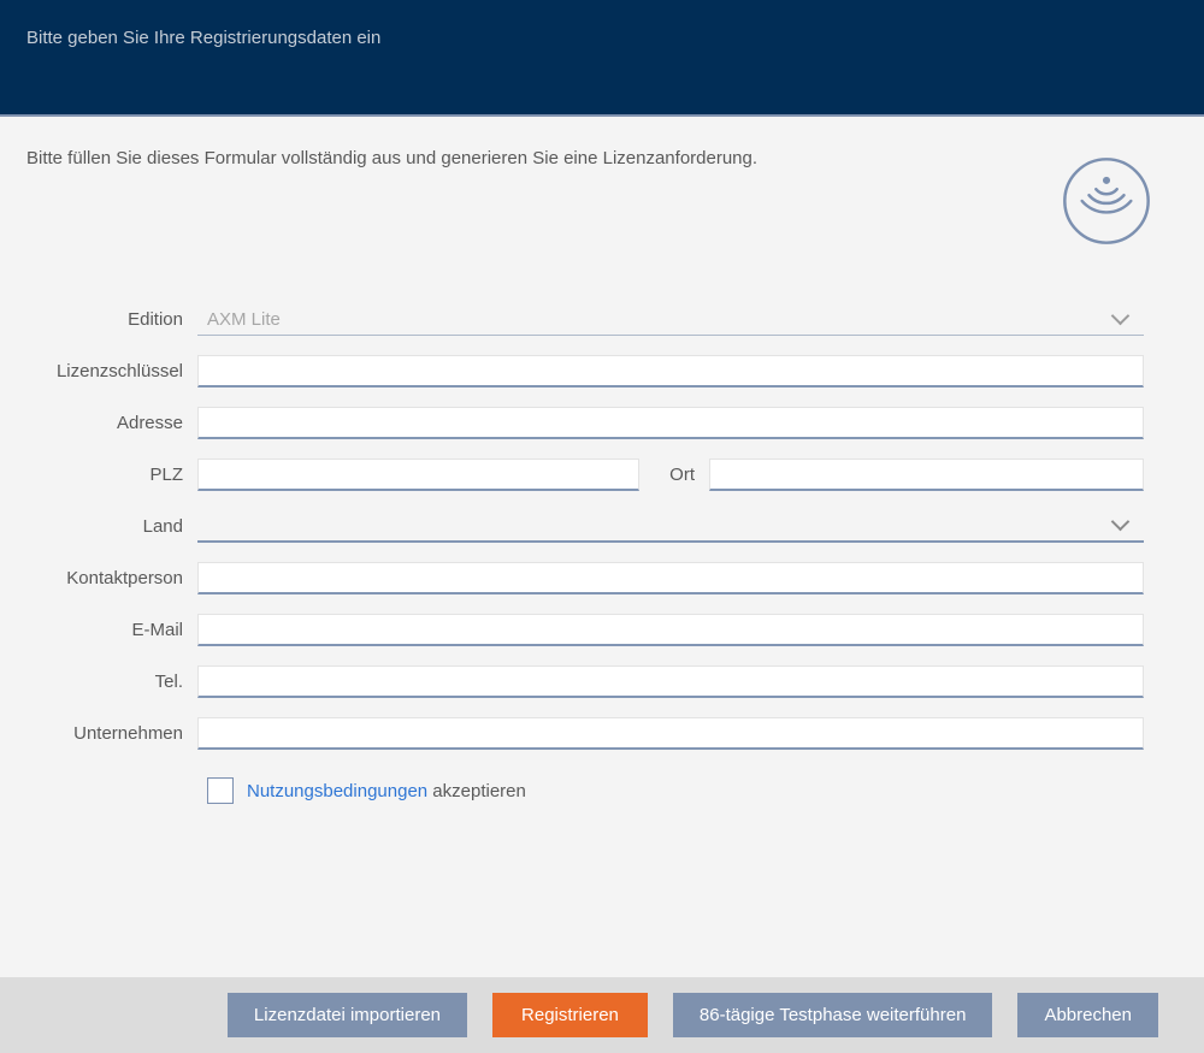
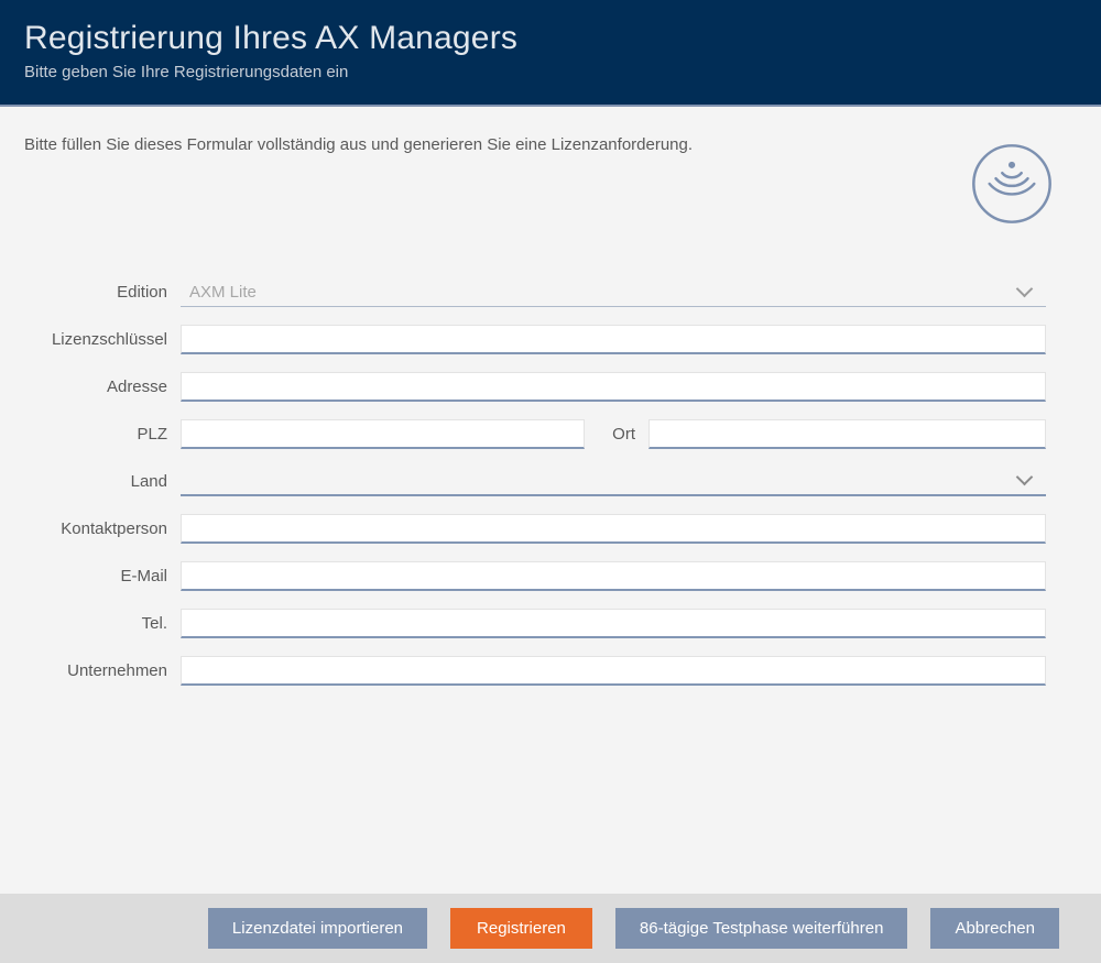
+ Registrierung Ihres AX Managers
  Bitte geben Sie Ihre Registrierungsdaten ein
  Bitte füllen Sie dieses Formular vollständig aus und generieren Sie eine Lizenzanforderung.
  Edition
  AXM Lite
  Lizenzschlüssel
  Adresse
  PLZ
  Ort
  Land
  Kontaktperson
  E-Mail
  Tel.
  Unternehmen
- Nutzungsbedingungen akzeptieren
  Lizenzdatei importieren
  Registrieren
  86-tägige Testphase weiterführen
  Abbrechen
